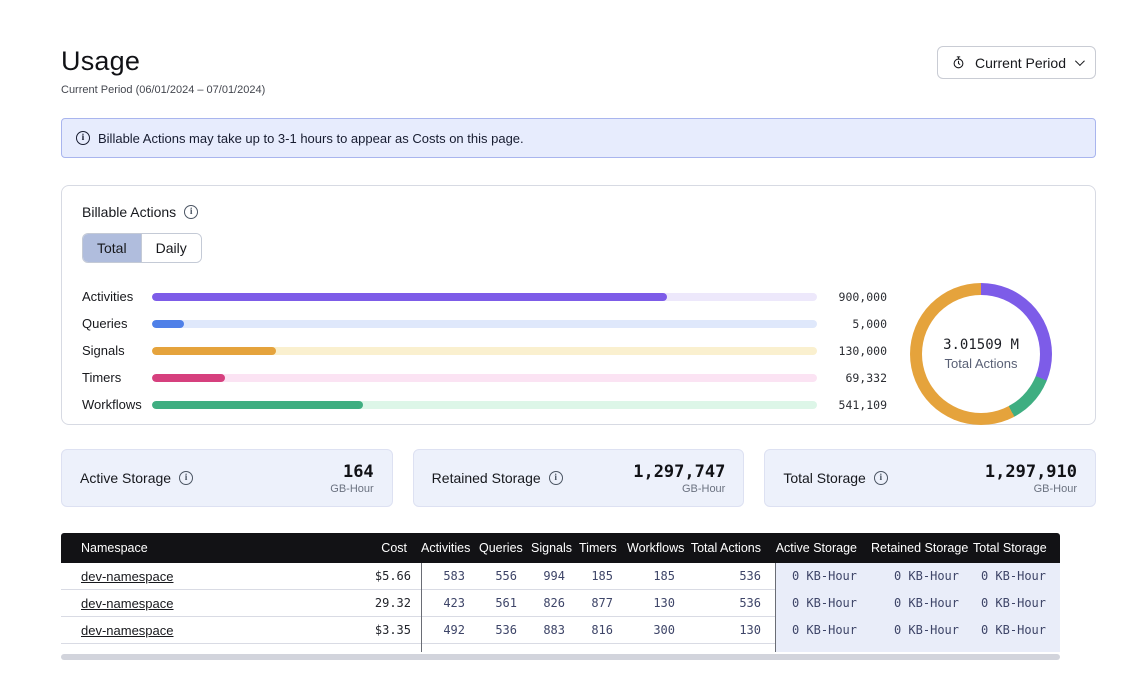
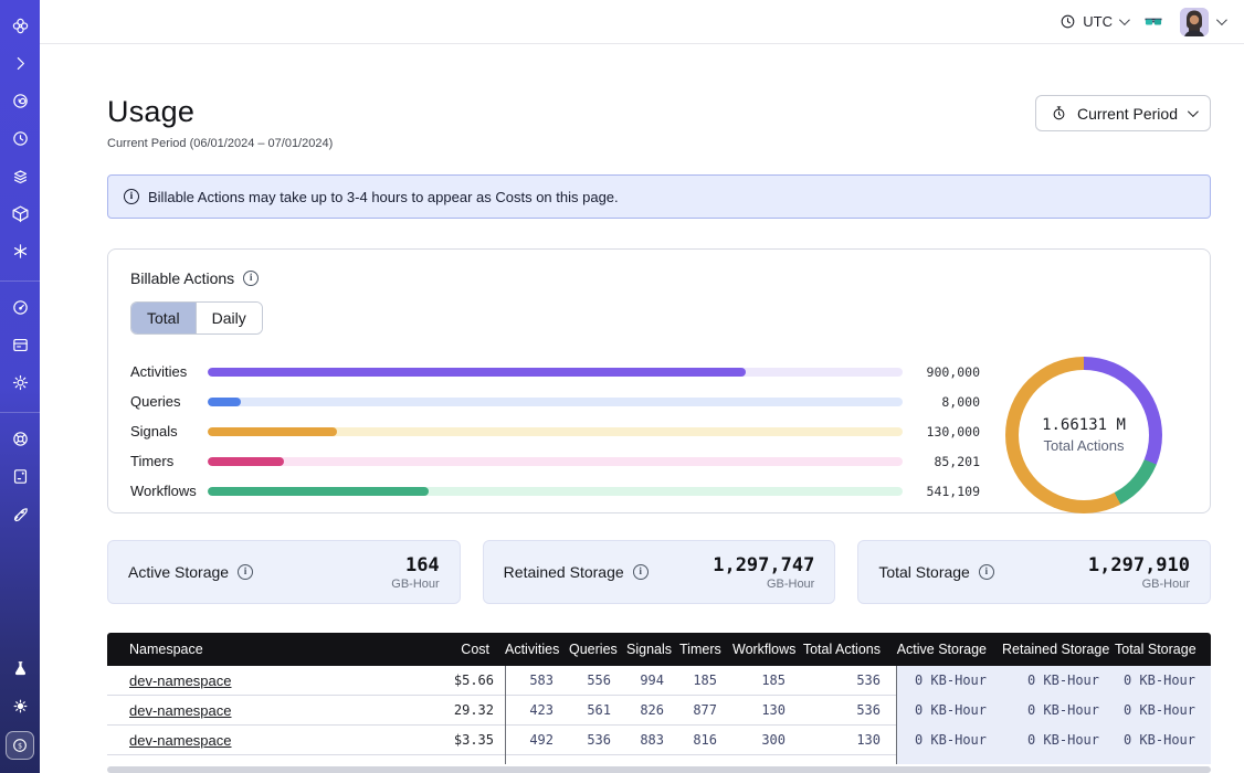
+ $
+ UTC
  Usage
  Current Period (06/01/2024 – 07/01/2024)
  Current Period
  i
- Billable Actions may take up to 3-1 hours to appear as Costs on this page.
+ Billable Actions may take up to 3-4 hours to appear as Costs on this page.
  Billable Actions
  i
  Total
  Daily
  Activities
  900,000
  Queries
- 5,000
+ 8,000
  Signals
  130,000
  Timers
- 69,332
+ 85,201
  Workflows
  541,109
- 3.01509 M
+ 1.66131 M
  Total Actions
  Active Storage
  i
  164
  GB-Hour
  Retained Storage
  i
  1,297,747
  GB-Hour
  Total Storage
  i
  1,297,910
  GB-Hour
  Namespace
  Cost
  Activities
  Queries
  Signals
  Timers
  Workflows
  Total Actions
  Active Storage
  Retained Storage
  Total Storage
  dev-namespace
  $5.66
  583
  556
  994
  185
  185
  536
  0 KB-Hour
  0 KB-Hour
  0 KB-Hour
  dev-namespace
  29.32
  423
  561
  826
  877
  130
  536
  0 KB-Hour
  0 KB-Hour
  0 KB-Hour
  dev-namespace
  $3.35
  492
  536
  883
  816
  300
  130
  0 KB-Hour
  0 KB-Hour
  0 KB-Hour
